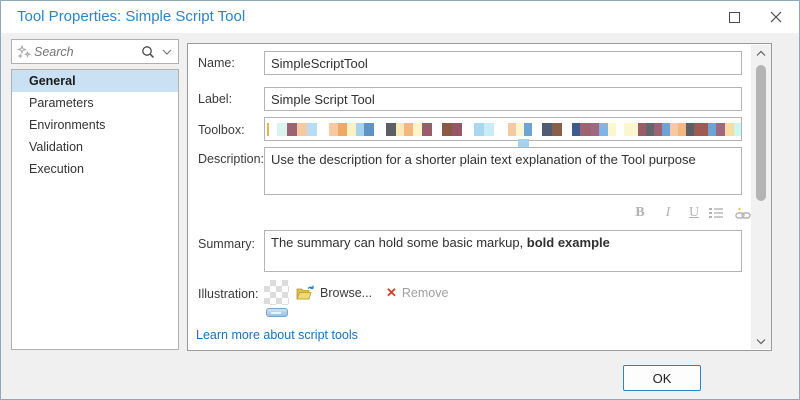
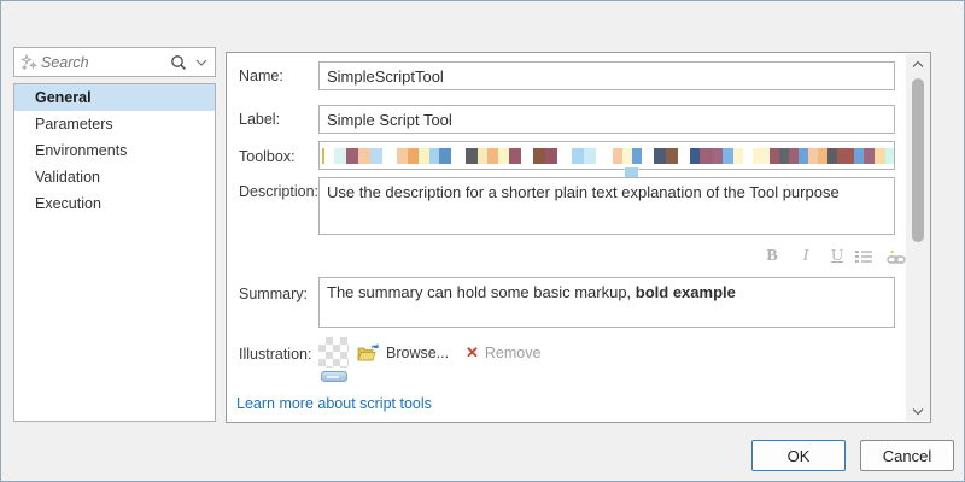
- Tool Properties: Simple Script Tool
  Search
  General
  Parameters
  Environments
  Validation
  Execution
  Name:
  SimpleScriptTool
  Label:
  Simple Script Tool
  Toolbox:
  Description:
  Use the description for a shorter plain text explanation of the Tool purpose
  B
  I
  U
  Summary:
  The summary can hold some basic markup, bold example
  Illustration:
  Browse...
  ✕
  Remove
  Learn more about script tools
  OK
+ Cancel
